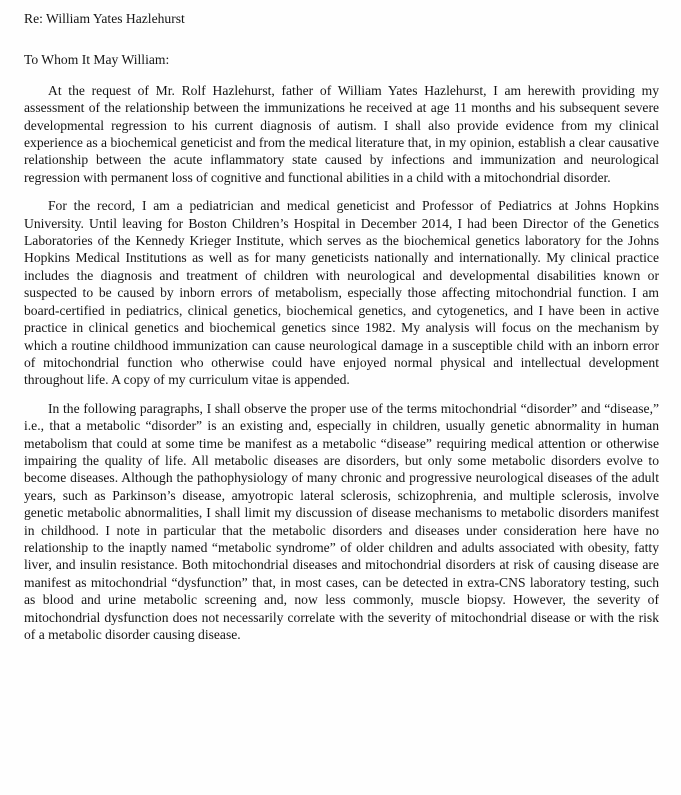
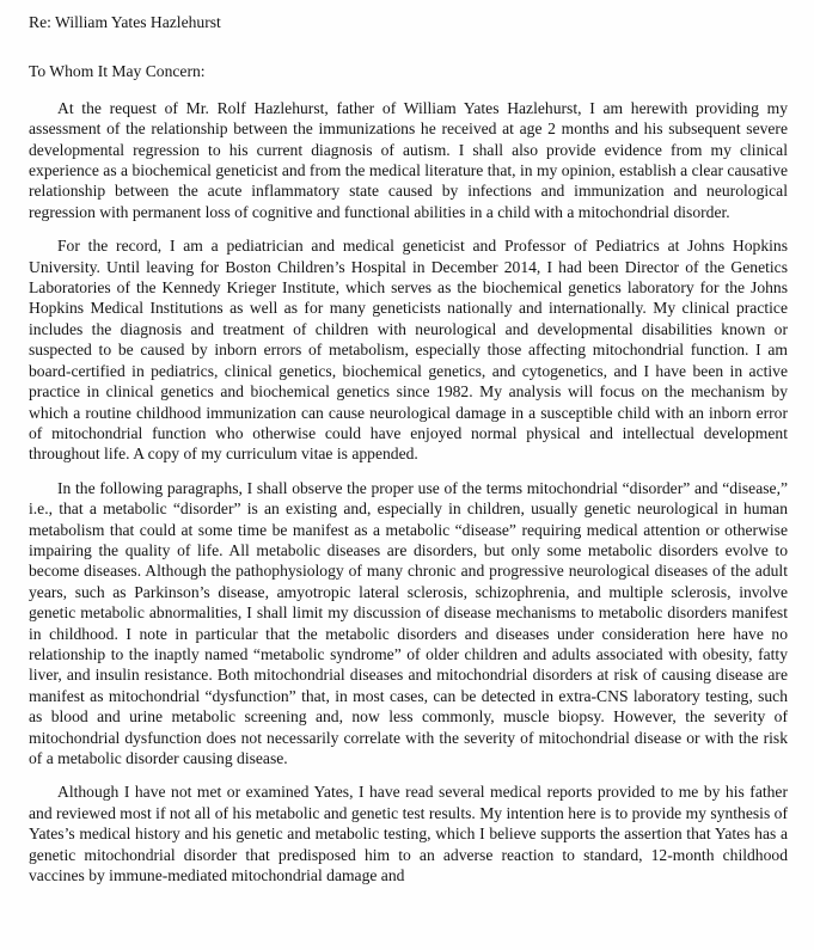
  Re: William Yates Hazlehurst
- To Whom It May William:
+ To Whom It May Concern:
- At the request of Mr. Rolf Hazlehurst, father of William Yates Hazlehurst, I am herewith providing my assessment of the relationship between the immunizations he received at age 11 months and his subsequent severe developmental regression to his current diagnosis of autism. I shall also provide evidence from my clinical experience as a biochemical geneticist and from the medical literature that, in my opinion, establish a clear causative relationship between the acute inflammatory state caused by infections and immunization and neurological regression with permanent loss of cognitive and functional abilities in a child with a mitochondrial disorder.
+ At the request of Mr. Rolf Hazlehurst, father of William Yates Hazlehurst, I am herewith providing my assessment of the relationship between the immunizations he received at age 2 months and his subsequent severe developmental regression to his current diagnosis of autism. I shall also provide evidence from my clinical experience as a biochemical geneticist and from the medical literature that, in my opinion, establish a clear causative relationship between the acute inflammatory state caused by infections and immunization and neurological regression with permanent loss of cognitive and functional abilities in a child with a mitochondrial disorder.
  For the record, I am a pediatrician and medical geneticist and Professor of Pediatrics at Johns Hopkins University. Until leaving for Boston Children’s Hospital in December 2014, I had been Director of the Genetics Laboratories of the Kennedy Krieger Institute, which serves as the biochemical genetics laboratory for the Johns Hopkins Medical Institutions as well as for many geneticists nationally and internationally. My clinical practice includes the diagnosis and treatment of children with neurological and developmental disabilities known or suspected to be caused by inborn errors of metabolism, especially those affecting mitochondrial function. I am board-certified in pediatrics, clinical genetics, biochemical genetics, and cytogenetics, and I have been in active practice in clinical genetics and biochemical genetics since 1982. My analysis will focus on the mechanism by which a routine childhood immunization can cause neurological damage in a susceptible child with an inborn error of mitochondrial function who otherwise could have enjoyed normal physical and intellectual development throughout life. A copy of my curriculum vitae is appended.
- In the following paragraphs, I shall observe the proper use of the terms mitochondrial “disorder” and “disease,” i.e., that a metabolic “disorder” is an existing and, especially in children, usually genetic abnormality in human metabolism that could at some time be manifest as a metabolic “disease” requiring medical attention or otherwise impairing the quality of life. All metabolic diseases are disorders, but only some metabolic disorders evolve to become diseases. Although the pathophysiology of many chronic and progressive neurological diseases of the adult years, such as Parkinson’s disease, amyotropic lateral sclerosis, schizophrenia, and multiple sclerosis, involve genetic metabolic abnormalities, I shall limit my discussion of disease mechanisms to metabolic disorders manifest in childhood. I note in particular that the metabolic disorders and diseases under consideration here have no relationship to the inaptly named “metabolic syndrome” of older children and adults associated with obesity, fatty liver, and insulin resistance. Both mitochondrial diseases and mitochondrial disorders at risk of causing disease are manifest as mitochondrial “dysfunction” that, in most cases, can be detected in extra-CNS laboratory testing, such as blood and urine metabolic screening and, now less commonly, muscle biopsy. However, the severity of mitochondrial dysfunction does not necessarily correlate with the severity of mitochondrial disease or with the risk of a metabolic disorder causing disease.
+ In the following paragraphs, I shall observe the proper use of the terms mitochondrial “disorder” and “disease,” i.e., that a metabolic “disorder” is an existing and, especially in children, usually genetic neurological in human metabolism that could at some time be manifest as a metabolic “disease” requiring medical attention or otherwise impairing the quality of life. All metabolic diseases are disorders, but only some metabolic disorders evolve to become diseases. Although the pathophysiology of many chronic and progressive neurological diseases of the adult years, such as Parkinson’s disease, amyotropic lateral sclerosis, schizophrenia, and multiple sclerosis, involve genetic metabolic abnormalities, I shall limit my discussion of disease mechanisms to metabolic disorders manifest in childhood. I note in particular that the metabolic disorders and diseases under consideration here have no relationship to the inaptly named “metabolic syndrome” of older children and adults associated with obesity, fatty liver, and insulin resistance. Both mitochondrial diseases and mitochondrial disorders at risk of causing disease are manifest as mitochondrial “dysfunction” that, in most cases, can be detected in extra-CNS laboratory testing, such as blood and urine metabolic screening and, now less commonly, muscle biopsy. However, the severity of mitochondrial dysfunction does not necessarily correlate with the severity of mitochondrial disease or with the risk of a metabolic disorder causing disease.
+ Although I have not met or examined Yates, I have read several medical reports provided to me by his father and reviewed most if not all of his metabolic and genetic test results. My intention here is to provide my synthesis of Yates’s medical history and his genetic and metabolic testing, which I believe supports the assertion that Yates has a genetic mitochondrial disorder that predisposed him to an adverse reaction to standard, 12-month childhood vaccines by immune-mediated mitochondrial damage and
